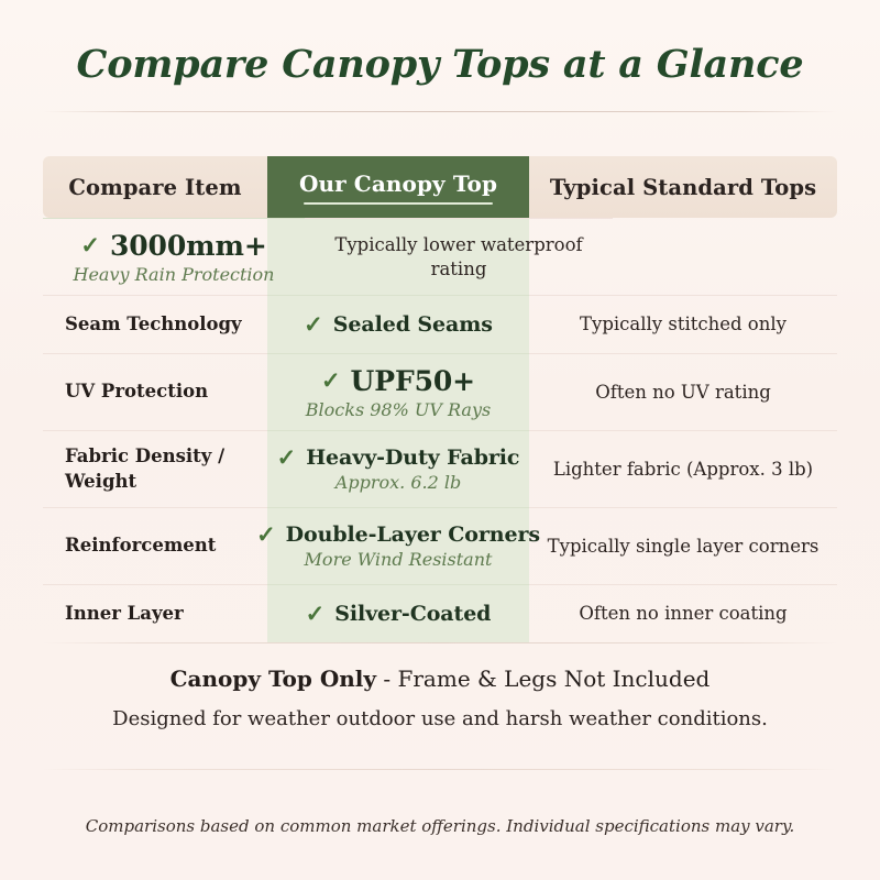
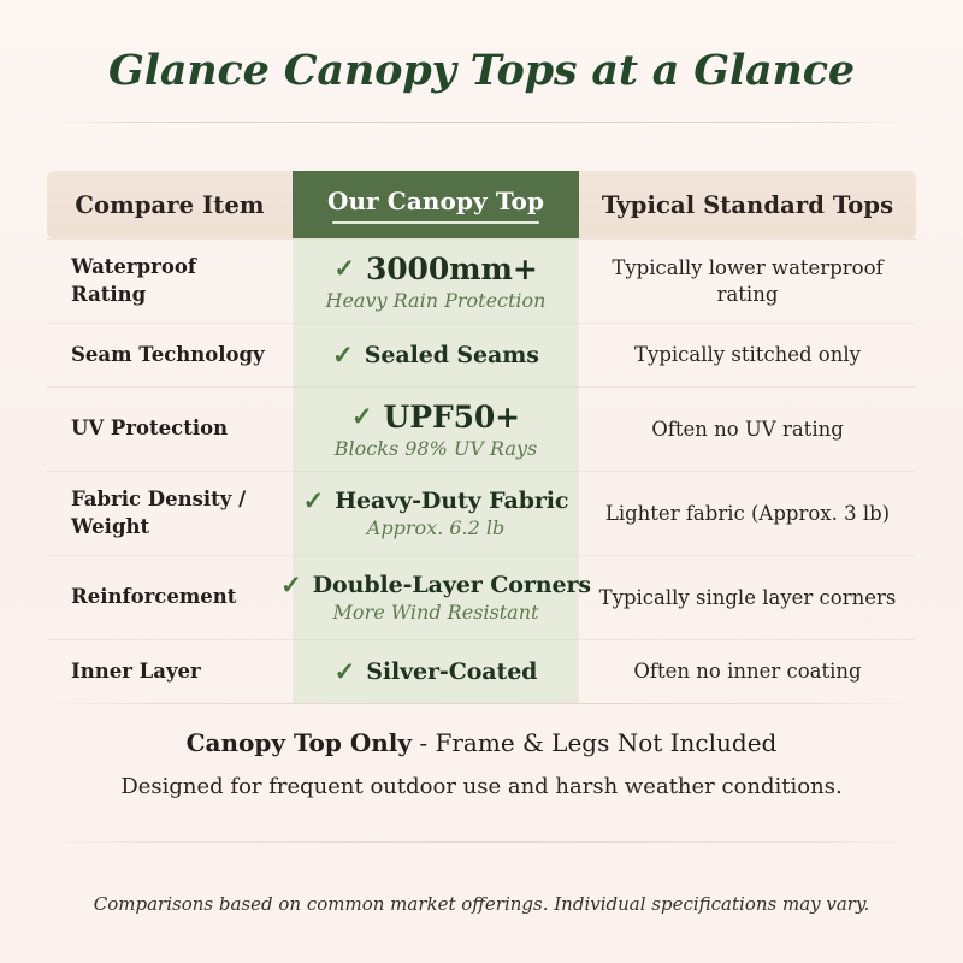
- Compare Canopy Tops at a Glance
+ Glance Canopy Tops at a Glance
  Compare Item
  Our Canopy Top
  Typical Standard Tops
+ Waterproof Rating
  ✓
  3000mm+
  Heavy Rain Protection
  Typically lower waterproof rating
  Seam Technology
  ✓
  Sealed Seams
  Typically stitched only
  UV Protection
  ✓
  UPF50+
  Blocks 98% UV Rays
  Often no UV rating
  Fabric Density / Weight
  ✓
  Heavy-Duty Fabric
  Approx. 6.2 lb
  Lighter fabric (Approx. 3 lb)
  Reinforcement
  ✓
  Double-Layer Corners
  More Wind Resistant
  Typically single layer corners
  Inner Layer
  ✓
  Silver-Coated
  Often no inner coating
  Canopy Top Only - Frame & Legs Not Included
- Designed for weather outdoor use and harsh weather conditions.
+ Designed for frequent outdoor use and harsh weather conditions.
  Comparisons based on common market offerings. Individual specifications may vary.
